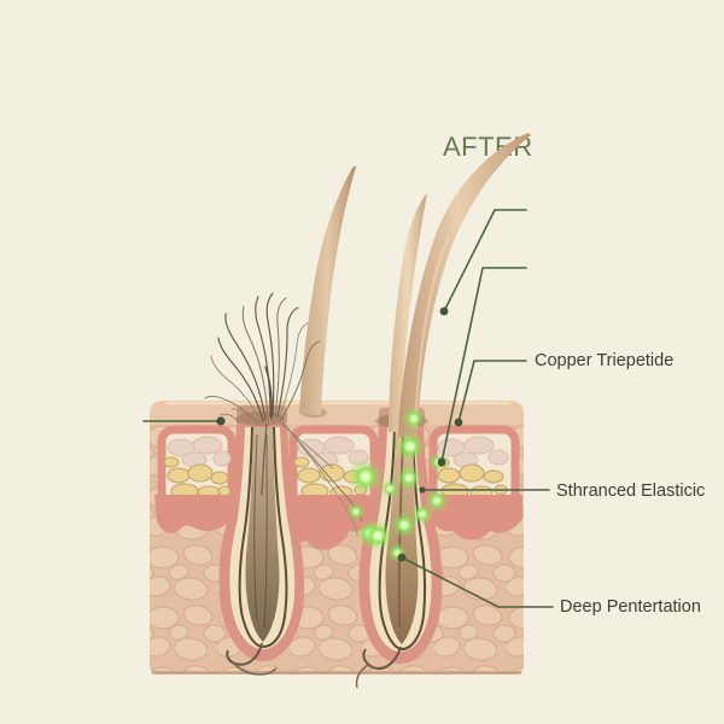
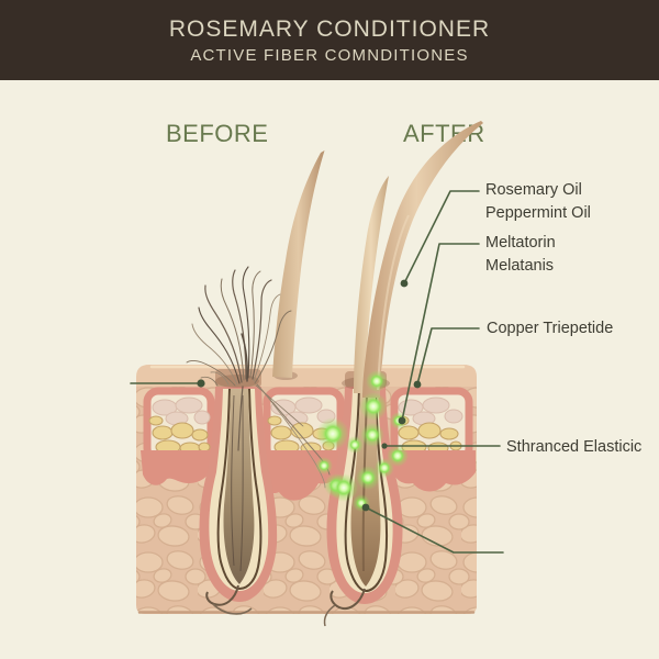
+ ROSEMARY CONDITIONER
+ ACTIVE FIBER COMNDITIONES
+ BEFORE
  AFTR
+ Rosemary Oil
+ Peppermint Oil
+ Meltatorin
+ Melatanis
  Copper Triepetide
  Sthranced Elasticic
- Deep Pentertation
